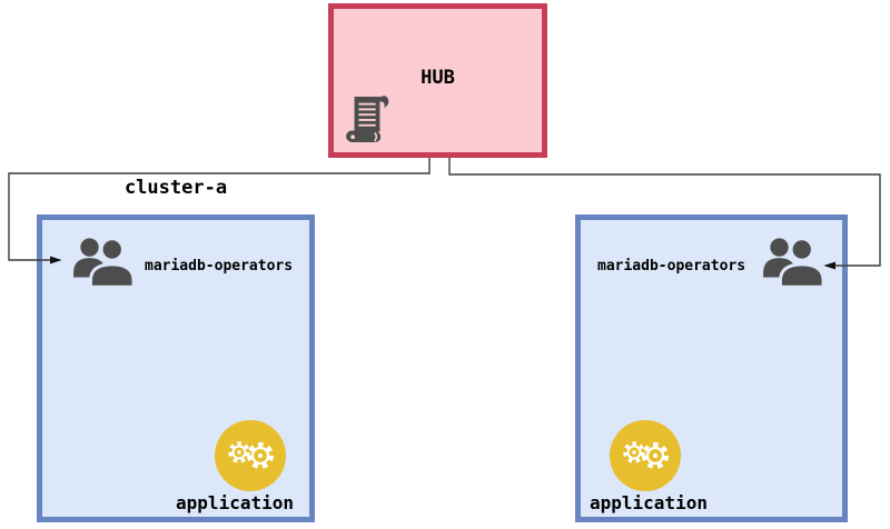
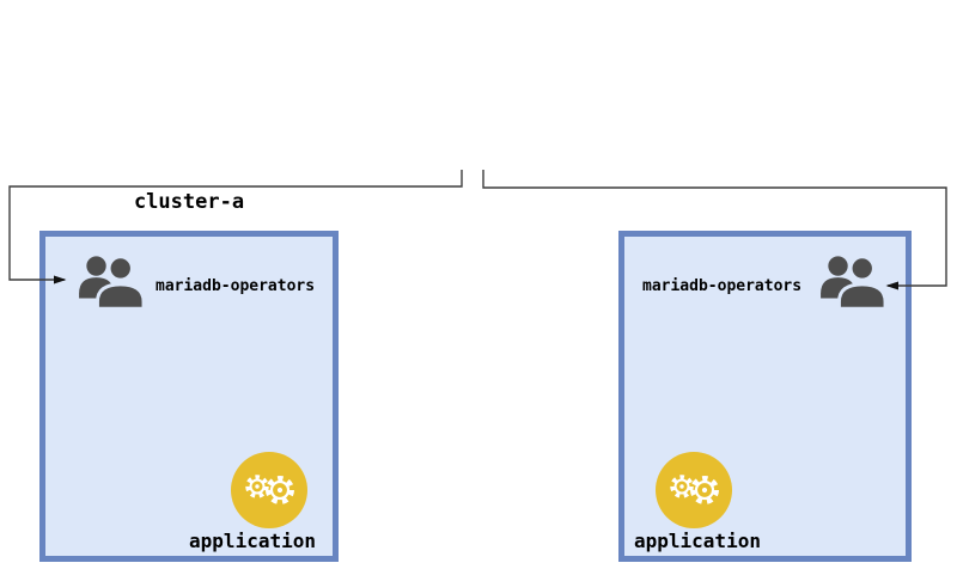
- HUB
  cluster-a
  mariadb-operators
  application
  mariadb-operators
  application
